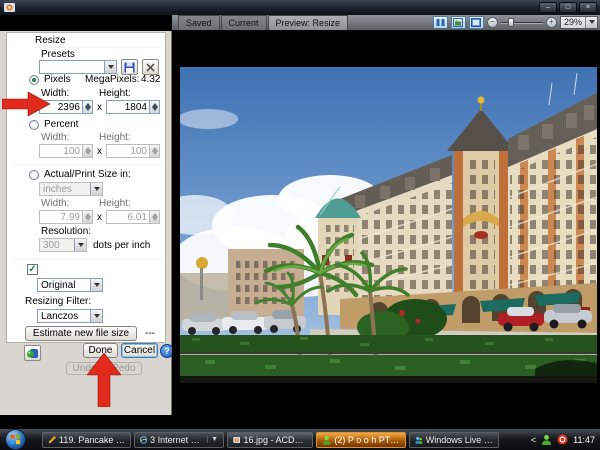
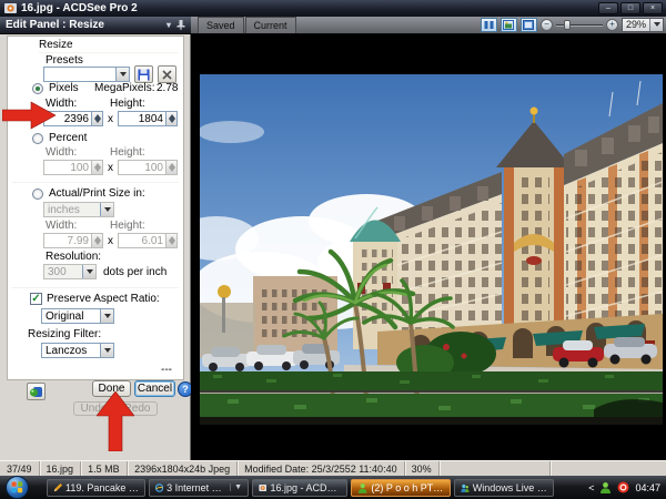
+ 16.jpg - ACDSee Pro 2
+ Edit Panel : Resize
+ ▾
  Saved
  Current
- Preview: Resize
  −
  +
  29%
  Resize
  Presets
  Pixels
  MegaPixels:
- 4.32
+ 2.78
  Width:
  Height:
  2396
  x
  1804
  Percent
  Width:
  Height:
  100
  x
  100
  Actual/Print Size in:
  inches
  Width:
  Height:
  7.99
  x
  6.01
  Resolution:
  300
  dots per inch
  ✓
+ Preserve Aspect Ratio:
  Original
  Resizing Filter:
  Lanczos
- Estimate new file size
  ---
  Done
  Cancel
  ?
  Und
  edo
+ 37/49
+ 16.jpg
+ 1.5 MB
+ 2396x1804x24b Jpeg
+ Modified Date: 25/3/2552 11:40:40
+ 30%
  119. Pancake - u
  (2) P o o h PTN.
  <
- 11:47
+ 04:47
